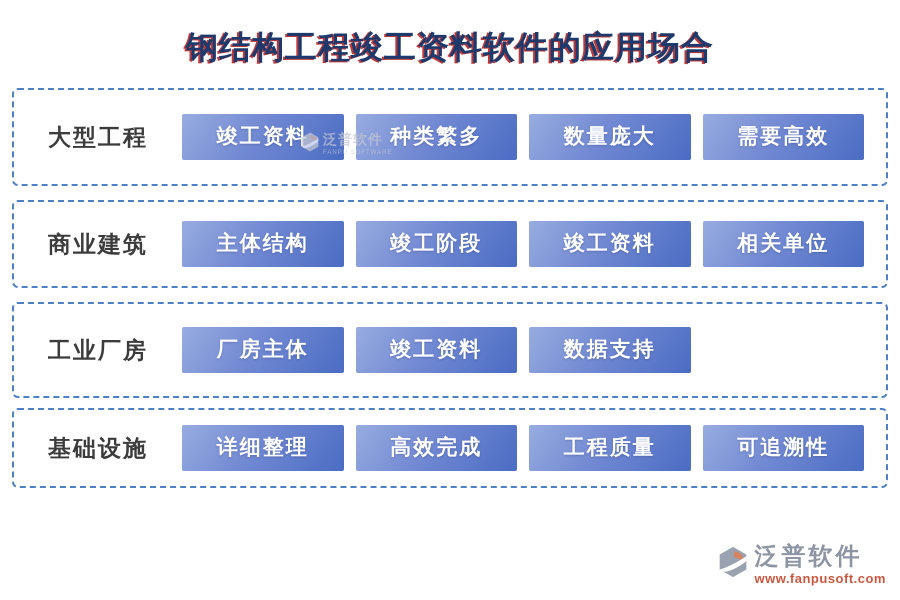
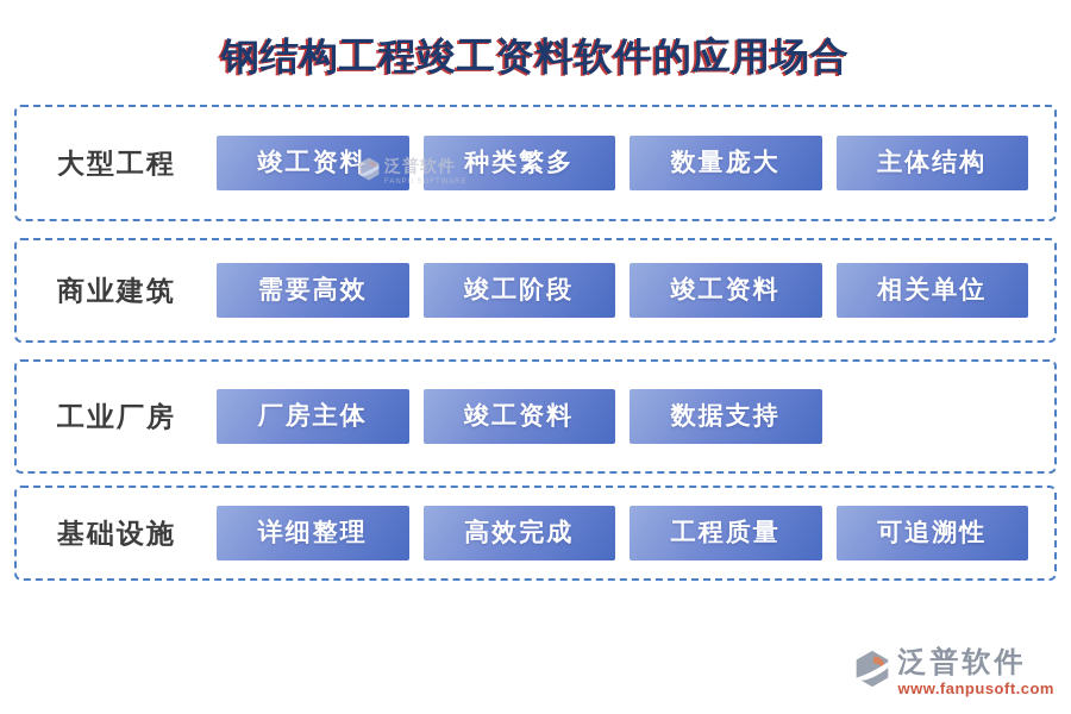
  钢结构工程竣工资料软件的应用场合
  大型工程
  竣工资料
  种类繁多
  数量庞大
- 需要高效
+ 主体结构
  商业建筑
- 主体结构
+ 需要高效
  竣工阶段
  竣工资料
  相关单位
  工业厂房
  厂房主体
  竣工资料
  数据支持
  基础设施
  详细整理
  高效完成
  工程质量
  可追溯性
  泛普软件
  泛普软件
  www.fanpusoft.com
